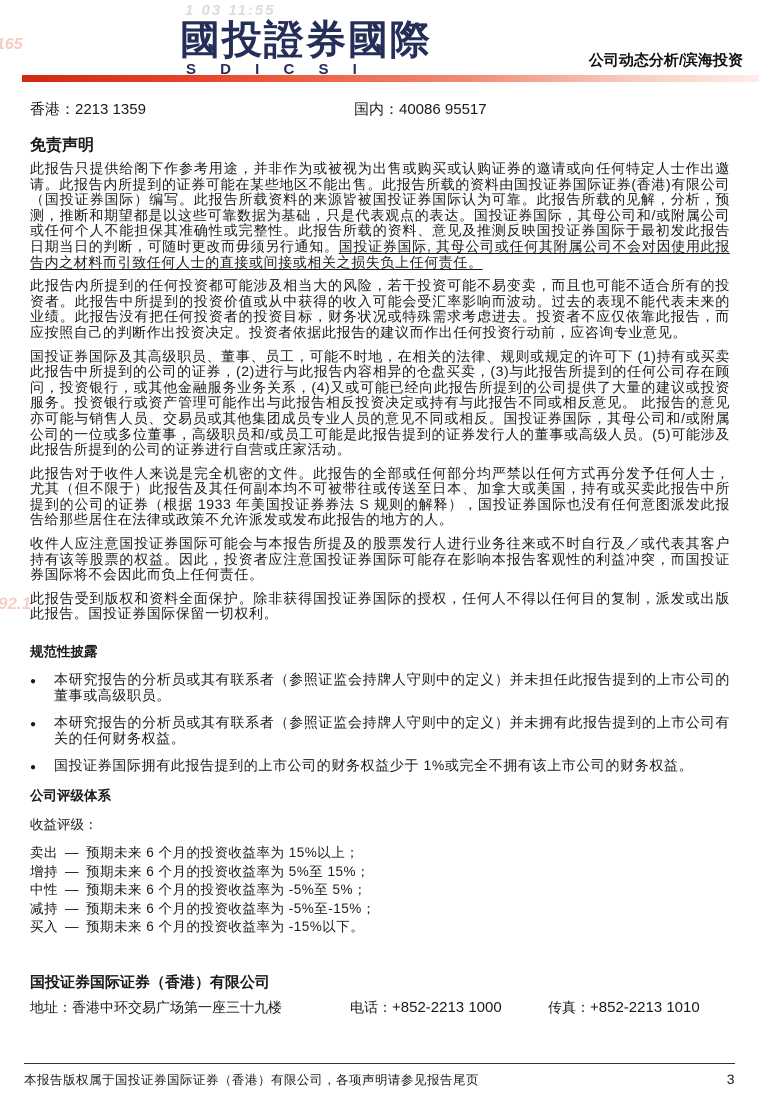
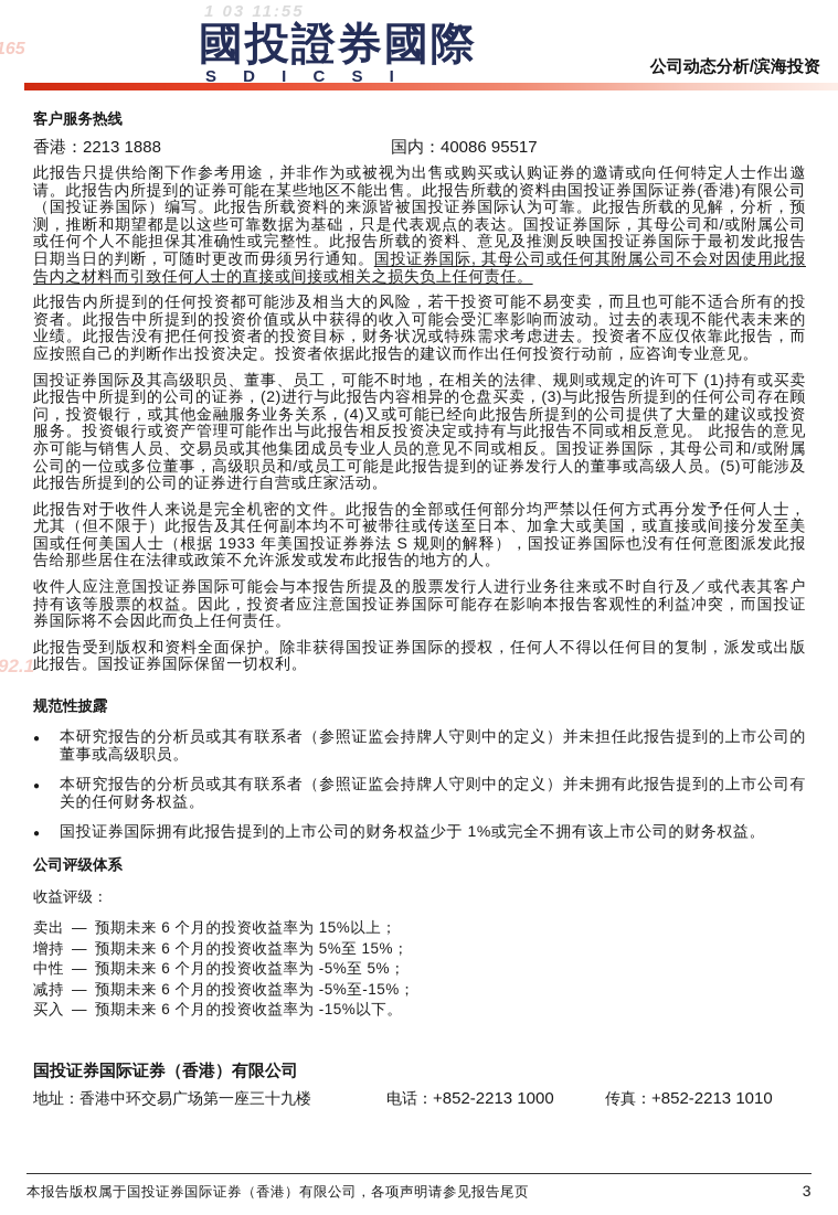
  1 03 11:55
  165
  92.1
  國投證券國際
  S D I C S I
  公司动态分析/滨海投资
+ 客户服务热线
- 香港：2213 1359
+ 香港：2213 1888
  国内：40086 95517
- 免责声明
  此报告只提供给阁下作参考用途，并非作为或被视为出售或购买或认购证券的邀请或向任何特定人士作出邀请。此报告内所提到的证券可能在某些地区不能出售。此报告所载的资料由国投证券国际证券(香港)有限公司（国投证券国际）编写。此报告所载资料的来源皆被国投证券国际认为可靠。此报告所载的见解，分析，预测，推断和期望都是以这些可靠数据为基础，只是代表观点的表达。国投证券国际，其母公司和/或附属公司或任何个人不能担保其准确性或完整性。此报告所载的资料、意见及推测反映国投证券国际于最初发此报告日期当日的判断，可随时更改而毋须另行通知。国投证券国际, 其母公司或任何其附属公司不会对因使用此报告内之材料而引致任何人士的直接或间接或相关之损失负上任何责任。
  此报告内所提到的任何投资都可能涉及相当大的风险，若干投资可能不易变卖，而且也可能不适合所有的投资者。此报告中所提到的投资价值或从中获得的收入可能会受汇率影响而波动。过去的表现不能代表未来的业绩。此报告没有把任何投资者的投资目标，财务状况或特殊需求考虑进去。投资者不应仅依靠此报告，而应按照自己的判断作出投资决定。投资者依据此报告的建议而作出任何投资行动前，应咨询专业意见。
  国投证券国际及其高级职员、董事、员工，可能不时地，在相关的法律、规则或规定的许可下 (1)持有或买卖此报告中所提到的公司的证券，(2)进行与此报告内容相异的仓盘买卖，(3)与此报告所提到的任何公司存在顾问，投资银行，或其他金融服务业务关系，(4)又或可能已经向此报告所提到的公司提供了大量的建议或投资服务。投资银行或资产管理可能作出与此报告相反投资决定或持有与此报告不同或相反意见。 此报告的意见亦可能与销售人员、交易员或其他集团成员专业人员的意见不同或相反。国投证券国际，其母公司和/或附属公司的一位或多位董事，高级职员和/或员工可能是此报告提到的证券发行人的董事或高级人员。(5)可能涉及此报告所提到的公司的证券进行自营或庄家活动。
- 此报告对于收件人来说是完全机密的文件。此报告的全部或任何部分均严禁以任何方式再分发予任何人士，尤其（但不限于）此报告及其任何副本均不可被带往或传送至日本、加拿大或美国，持有或买卖此报告中所提到的公司的证券（根据 1933 年美国投证券券法 S 规则的解释），国投证券国际也没有任何意图派发此报告给那些居住在法律或政策不允许派发或发布此报告的地方的人。
+ 此报告对于收件人来说是完全机密的文件。此报告的全部或任何部分均严禁以任何方式再分发予任何人士，尤其（但不限于）此报告及其任何副本均不可被带往或传送至日本、加拿大或美国，或直接或间接分发至美国或任何美国人士（根据 1933 年美国投证券券法 S 规则的解释），国投证券国际也没有任何意图派发此报告给那些居住在法律或政策不允许派发或发布此报告的地方的人。
  收件人应注意国投证券国际可能会与本报告所提及的股票发行人进行业务往来或不时自行及／或代表其客户持有该等股票的权益。因此，投资者应注意国投证券国际可能存在影响本报告客观性的利益冲突，而国投证券国际将不会因此而负上任何责任。
  此报告受到版权和资料全面保护。除非获得国投证券国际的授权，任何人不得以任何目的复制，派发或出版此报告。国投证券国际保留一切权利。
  规范性披露
  ●
  本研究报告的分析员或其有联系者（参照证监会持牌人守则中的定义）并未担任此报告提到的上市公司的董事或高级职员。
  ●
  本研究报告的分析员或其有联系者（参照证监会持牌人守则中的定义）并未拥有此报告提到的上市公司有关的任何财务权益。
  ●
  国投证券国际拥有此报告提到的上市公司的财务权益少于 1%或完全不拥有该上市公司的财务权益。
  公司评级体系
  收益评级：
  卖出
  —
  预期未来 6 个月的投资收益率为 15%以上；
  增持
  —
  预期未来 6 个月的投资收益率为 5%至 15%；
  中性
  —
  预期未来 6 个月的投资收益率为 -5%至 5%；
  减持
  —
  预期未来 6 个月的投资收益率为 -5%至-15%；
  买入
  —
  预期未来 6 个月的投资收益率为 -15%以下。
  国投证券国际证券（香港）有限公司
  地址：香港中环交易广场第一座三十九楼
  电话：+852-2213 1000
  传真：+852-2213 1010
  本报告版权属于国投证券国际证券（香港）有限公司，各项声明请参见报告尾页
  3
